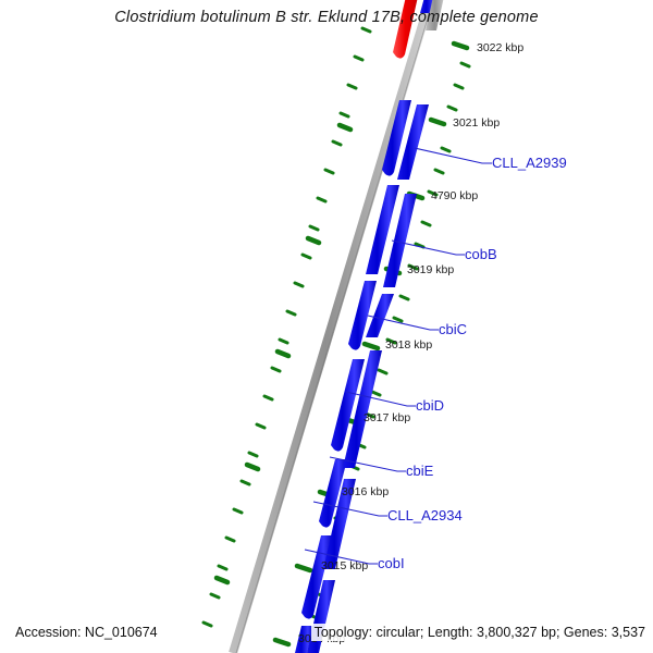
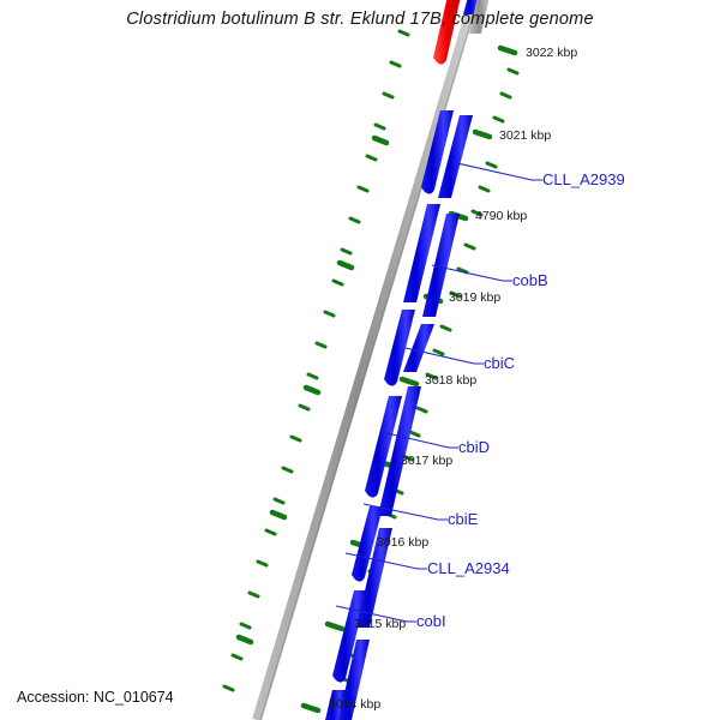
  Clostridium botulinum B str. Eklund 17B, complete genome
  3022 kbp
  3021 kbp
  4790 kbp
  3019 kbp
  3018 kbp
  3017 kbp
  3016 kbp
  3015 kbp
  3014 kbp
  CLL_A2939
  cobB
  cbiC
  cbiD
  cbiE
  CLL_A2934
  cobI
  Accession: NC_010674
- Topology: circular; Length: 3,800,327 bp; Genes: 3,537
